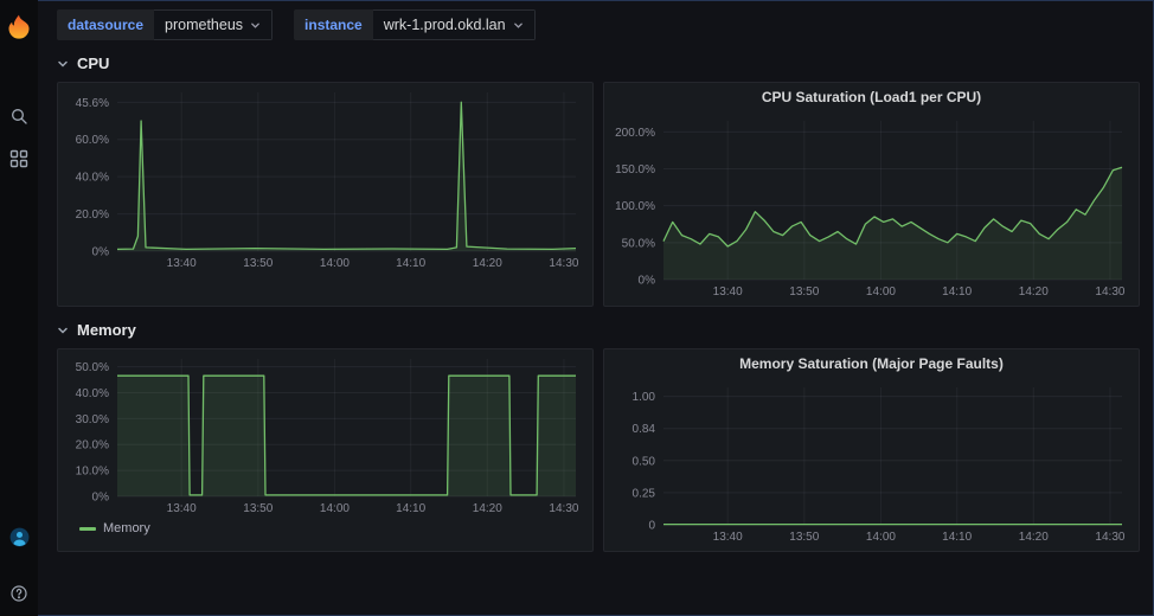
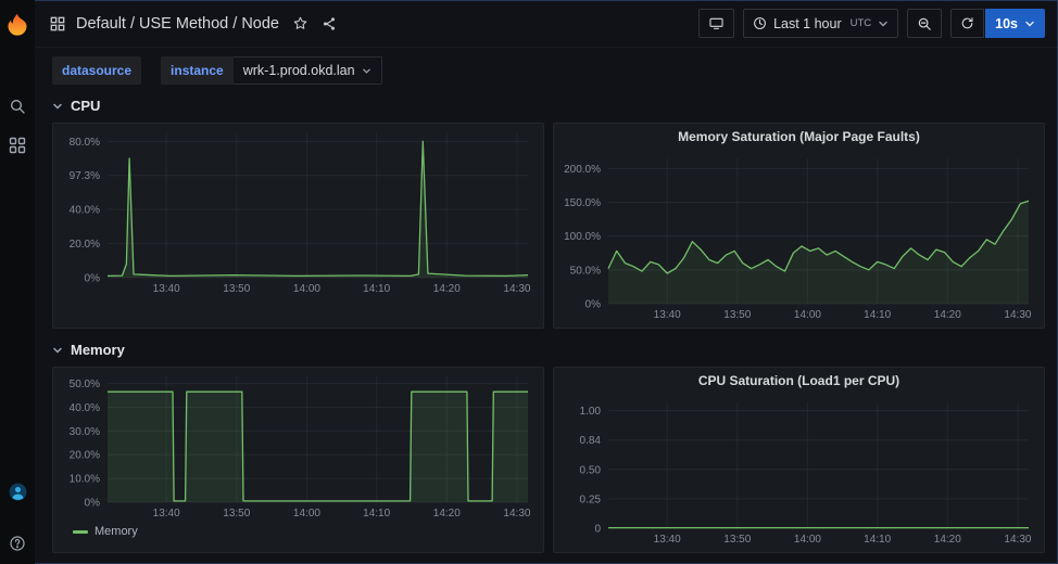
+ Default / USE Method / Node
+ Last 1 hour
+ UTC
+ 10s
  datasource
- prometheus
  instance
  wrk-1.prod.okd.lan
  CPU
  13:40
  13:50
  14:00
  14:10
  14:20
  14:30
  0%
  20.0%
  40.0%
- 60.0%
+ 97.3%
- 45.6%
+ 80.0%
- CPU Saturation (Load1 per CPU)
+ Memory Saturation (Major Page Faults)
  13:40
  13:50
  14:00
  14:10
  14:20
  14:30
  0%
  50.0%
  100.0%
  150.0%
  200.0%
  Memory
  13:40
  13:50
  14:00
  14:10
  14:20
  14:30
  0%
  10.0%
  20.0%
  30.0%
  40.0%
  50.0%
  Memory
- Memory Saturation (Major Page Faults)
+ CPU Saturation (Load1 per CPU)
  13:40
  13:50
  14:00
  14:10
  14:20
  14:30
  0
  0.25
  0.50
  0.84
  1.00
